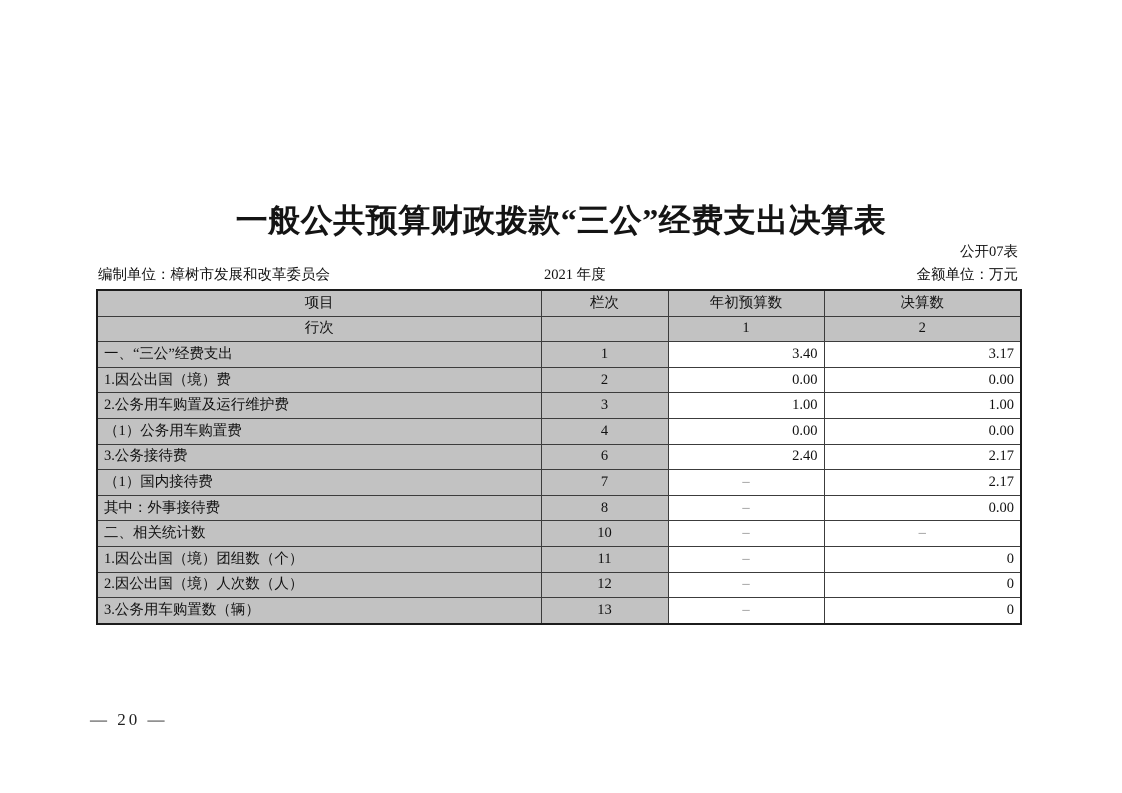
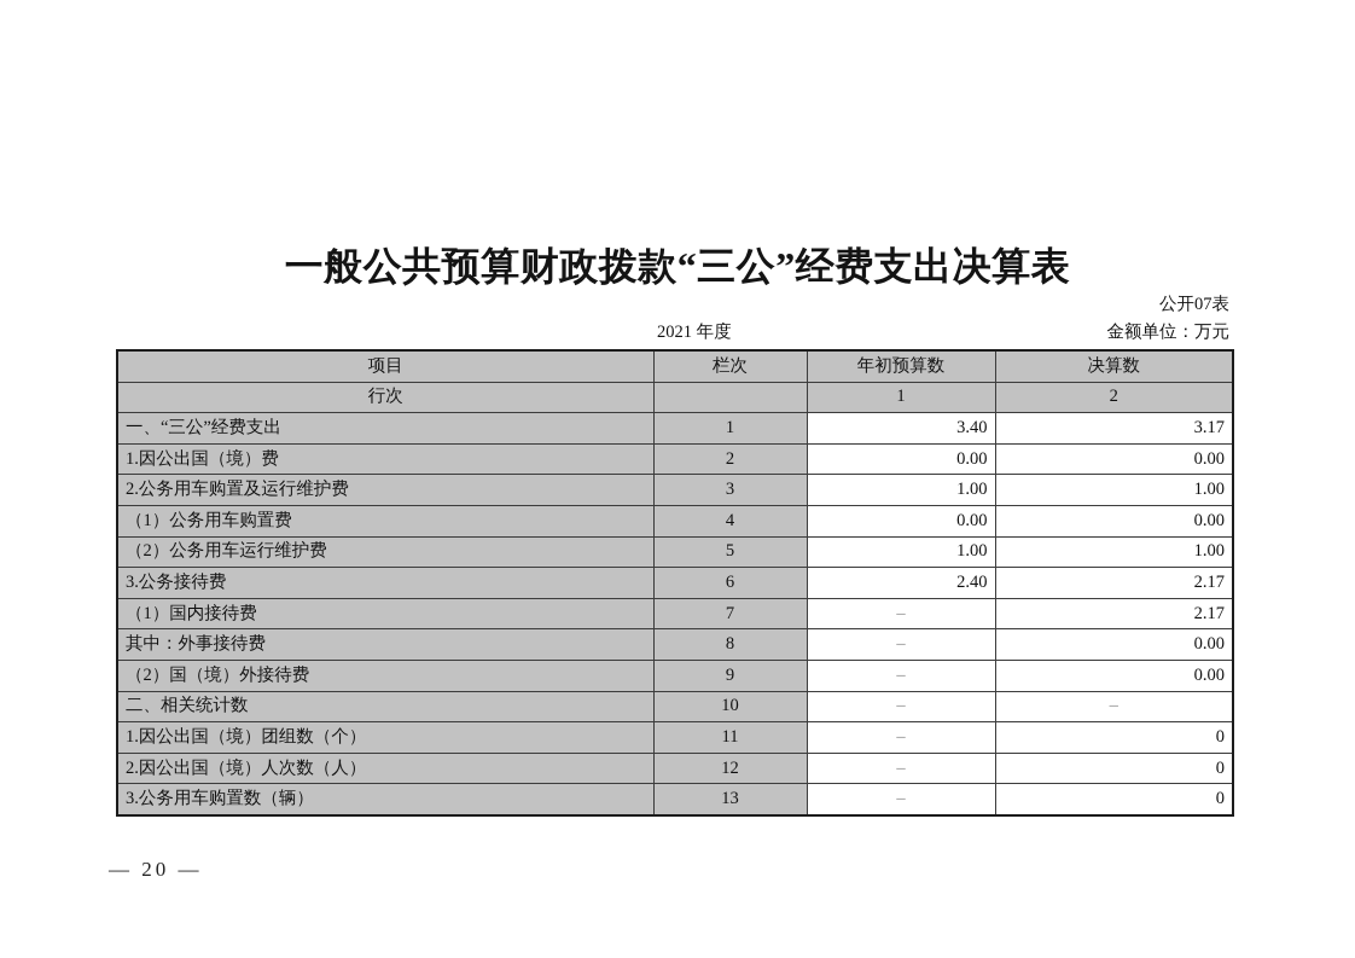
  一般公共预算财政拨款“三公”经费支出决算表
  公开07表
- 编制单位：樟树市发展和改革委员会
  2021 年度
  金额单位：万元
  项目	栏次	年初预算数	决算数
  行次		1	2
  一、“三公”经费支出	1	3.40	3.17
  1.因公出国（境）费	2	0.00	0.00
  2.公务用车购置及运行维护费	3	1.00	1.00
  （1）公务用车购置费	4	0.00	0.00
+ （2）公务用车运行维护费	5	1.00	1.00
  3.公务接待费	6	2.40	2.17
  （1）国内接待费	7	–	2.17
  其中：外事接待费	8	–	0.00
+ （2）国（境）外接待费	9	–	0.00
  二、相关统计数	10	–	–
  1.因公出国（境）团组数（个）	11	–	0
  2.因公出国（境）人次数（人）	12	–	0
  3.公务用车购置数（辆）	13	–	0
  — 20 —
